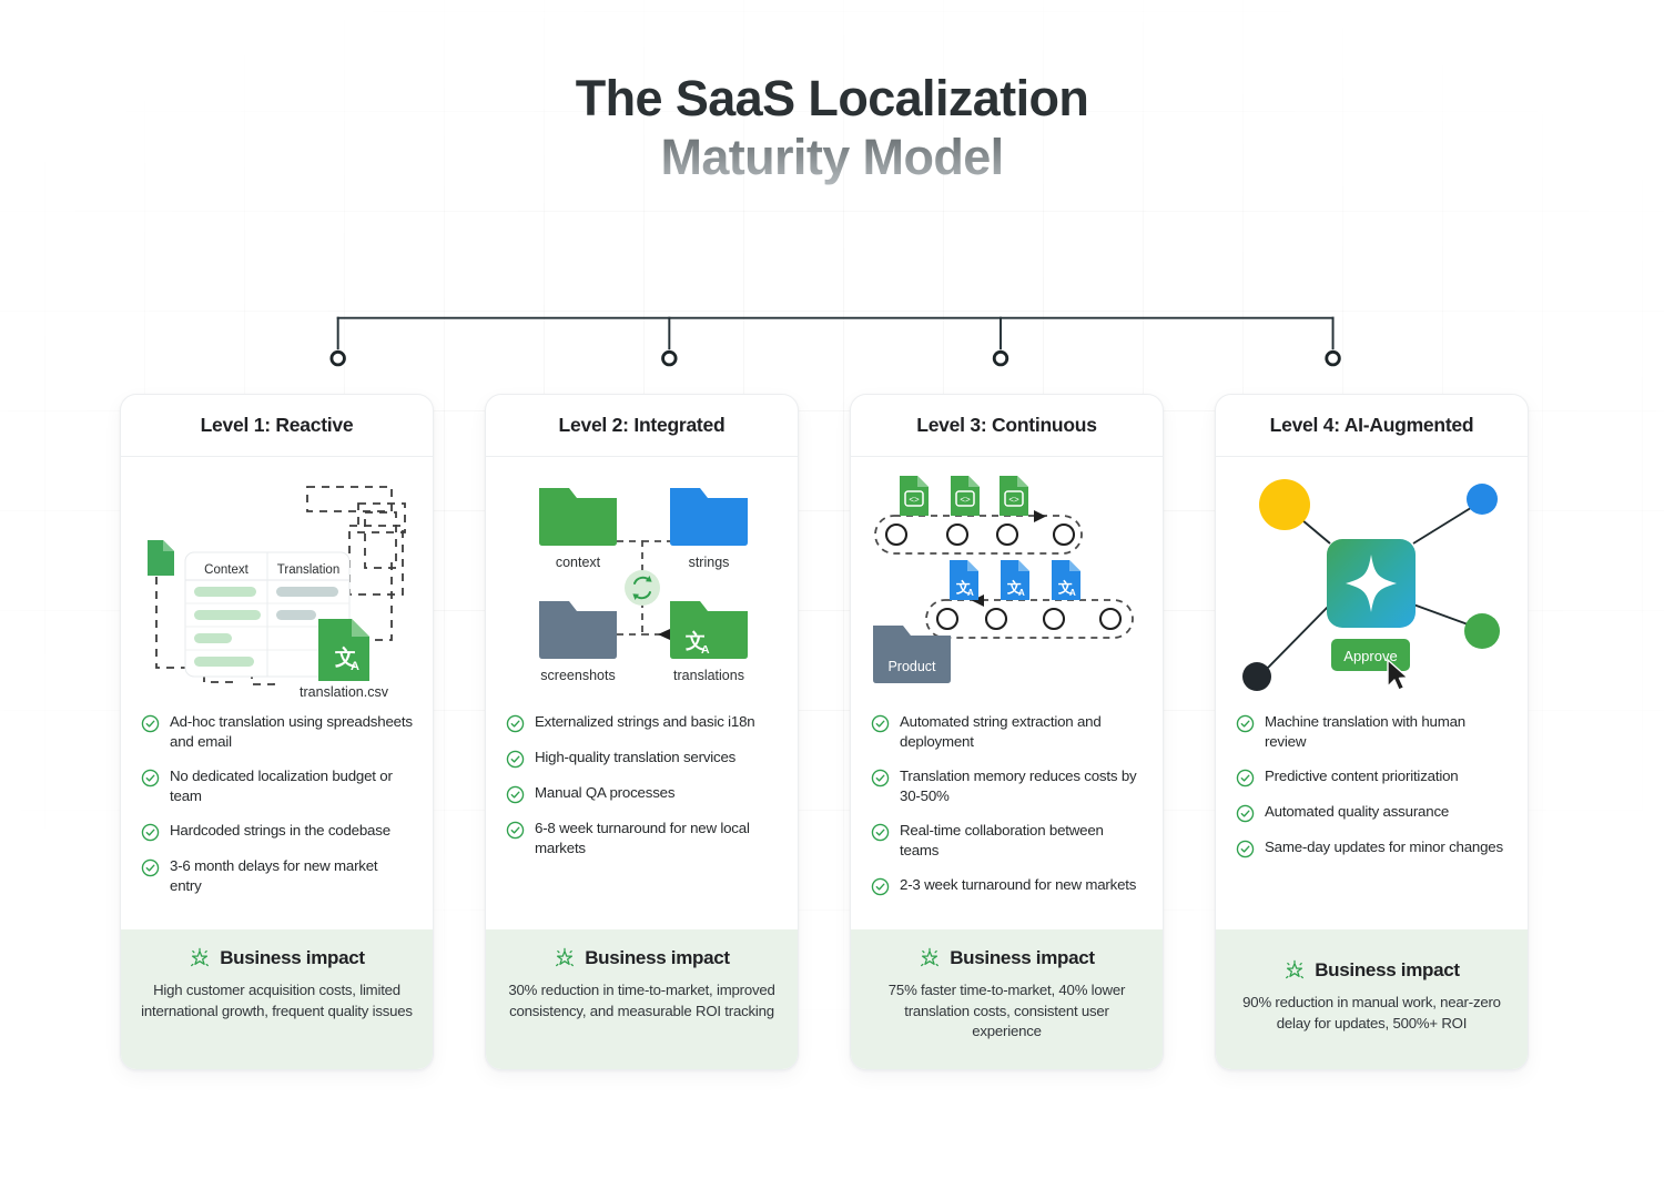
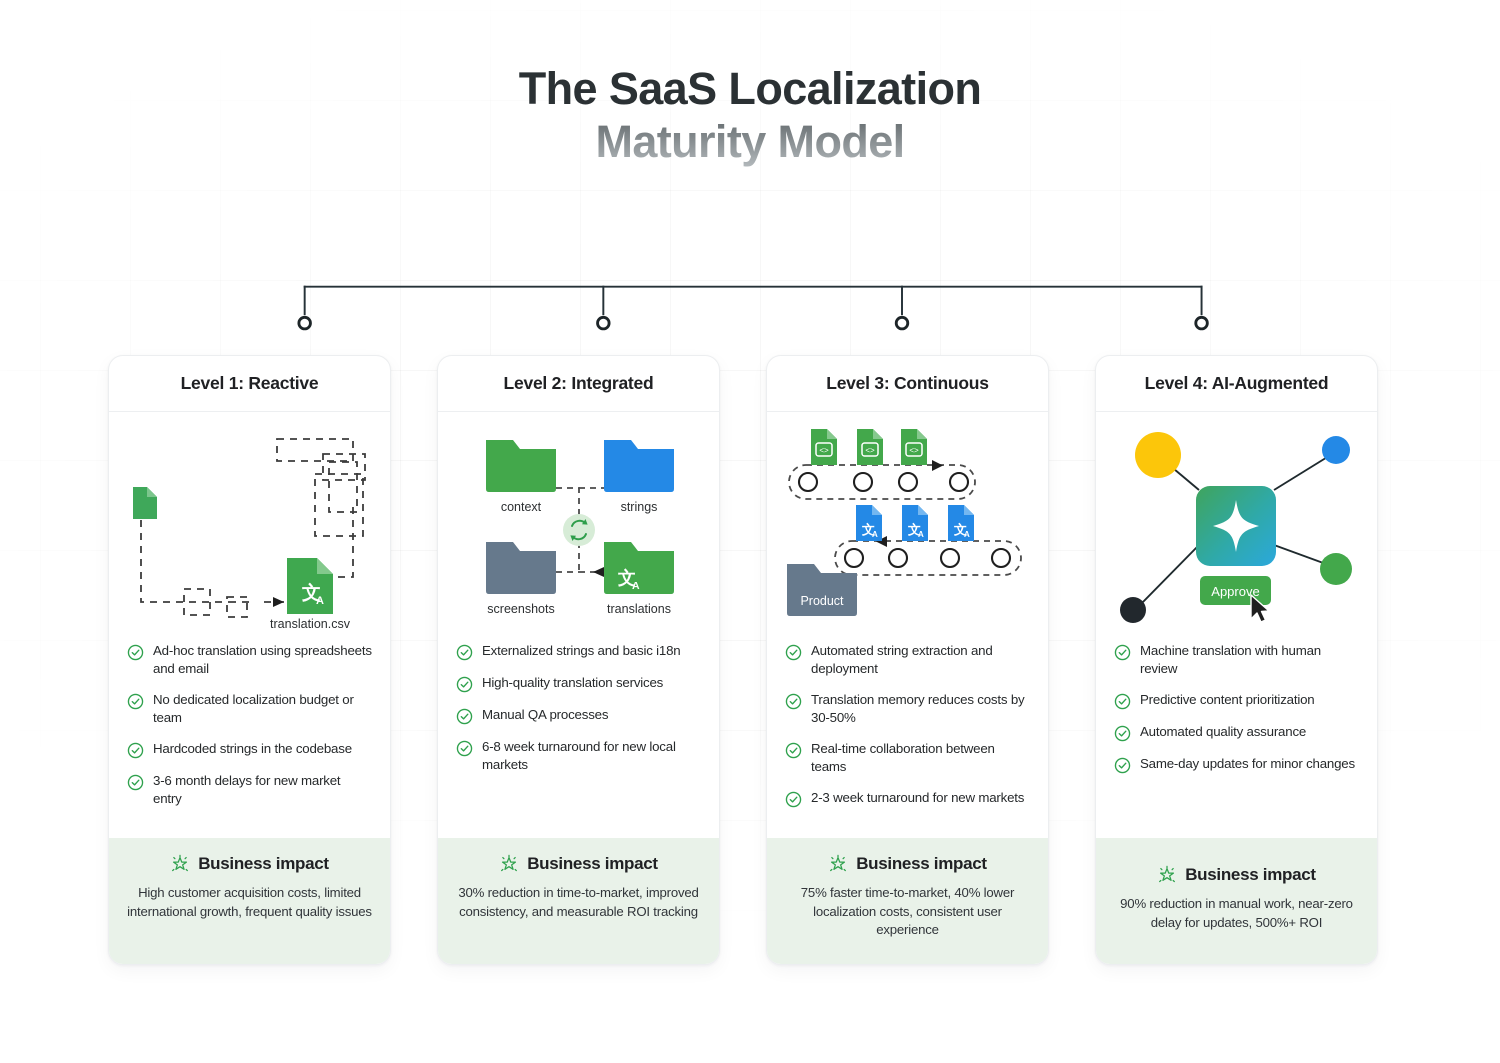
  The SaaS Localization
  Maturity Model
  Level 1: Reactive
- Context
- Translation
  文
  A
  translation.csv
  Ad-hoc translation using spreadsheets and email
  No dedicated localization budget or team
  Hardcoded strings in the codebase
  3-6 month delays for new market entry
  Business impact
  High customer acquisition costs, limited international growth, frequent quality issues
  Level 2: Integrated
  context
  strings
  screenshots
  文
  A
  translations
  Externalized strings and basic i18n
  High-quality translation services
  Manual QA processes
  6-8 week turnaround for new local markets
  Business impact
  30% reduction in time-to-market, improved consistency, and measurable ROI tracking
  Level 3: Continuous
  <>
  <>
  <>
  文
  A
  文
  A
  文
  A
  Product
  Automated string extraction and deployment
  Translation memory reduces costs by 30-50%
  Real-time collaboration between teams
  2-3 week turnaround for new markets
  Business impact
- 75% faster time-to-market, 40% lower translation costs, consistent user experience
+ 75% faster time-to-market, 40% lower localization costs, consistent user experience
  Level 4: AI-Augmented
  Approve
  Machine translation with human review
  Predictive content prioritization
  Automated quality assurance
  Same-day updates for minor changes
  Business impact
  90% reduction in manual work, near-zero delay for updates, 500%+ ROI
